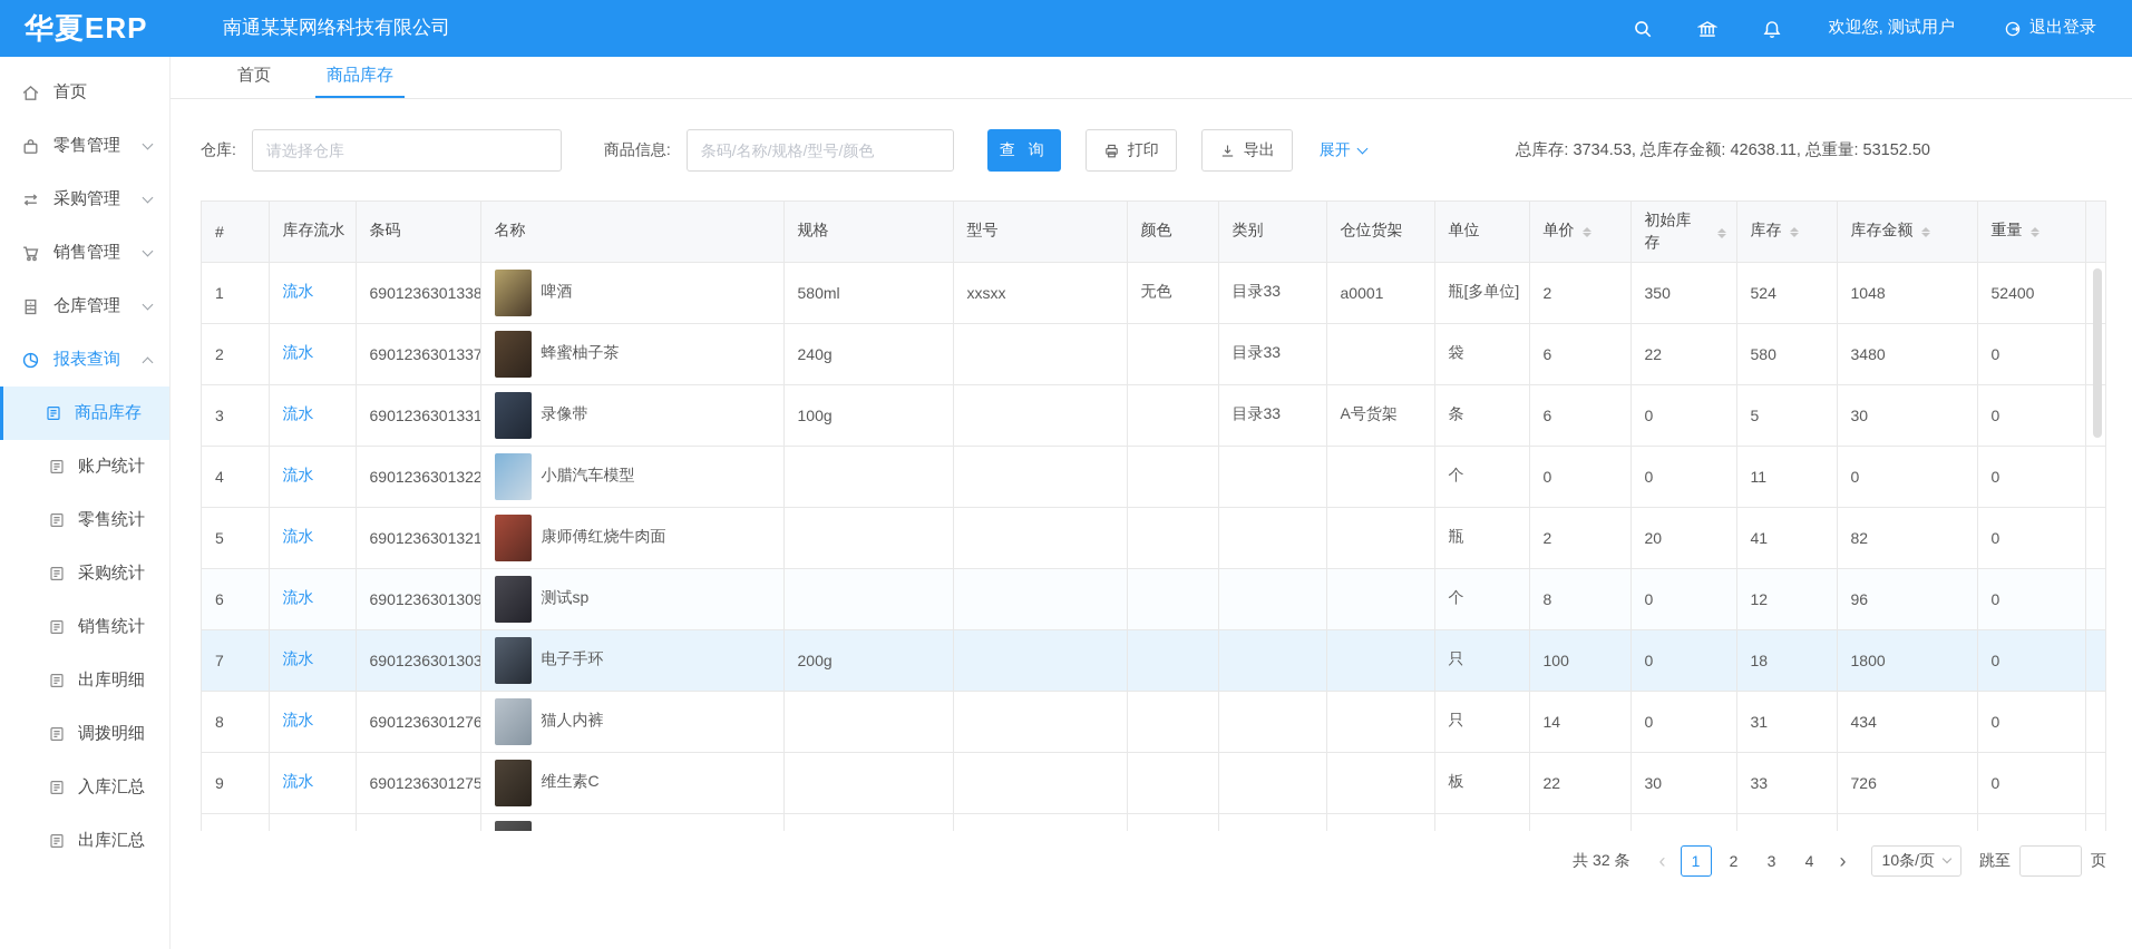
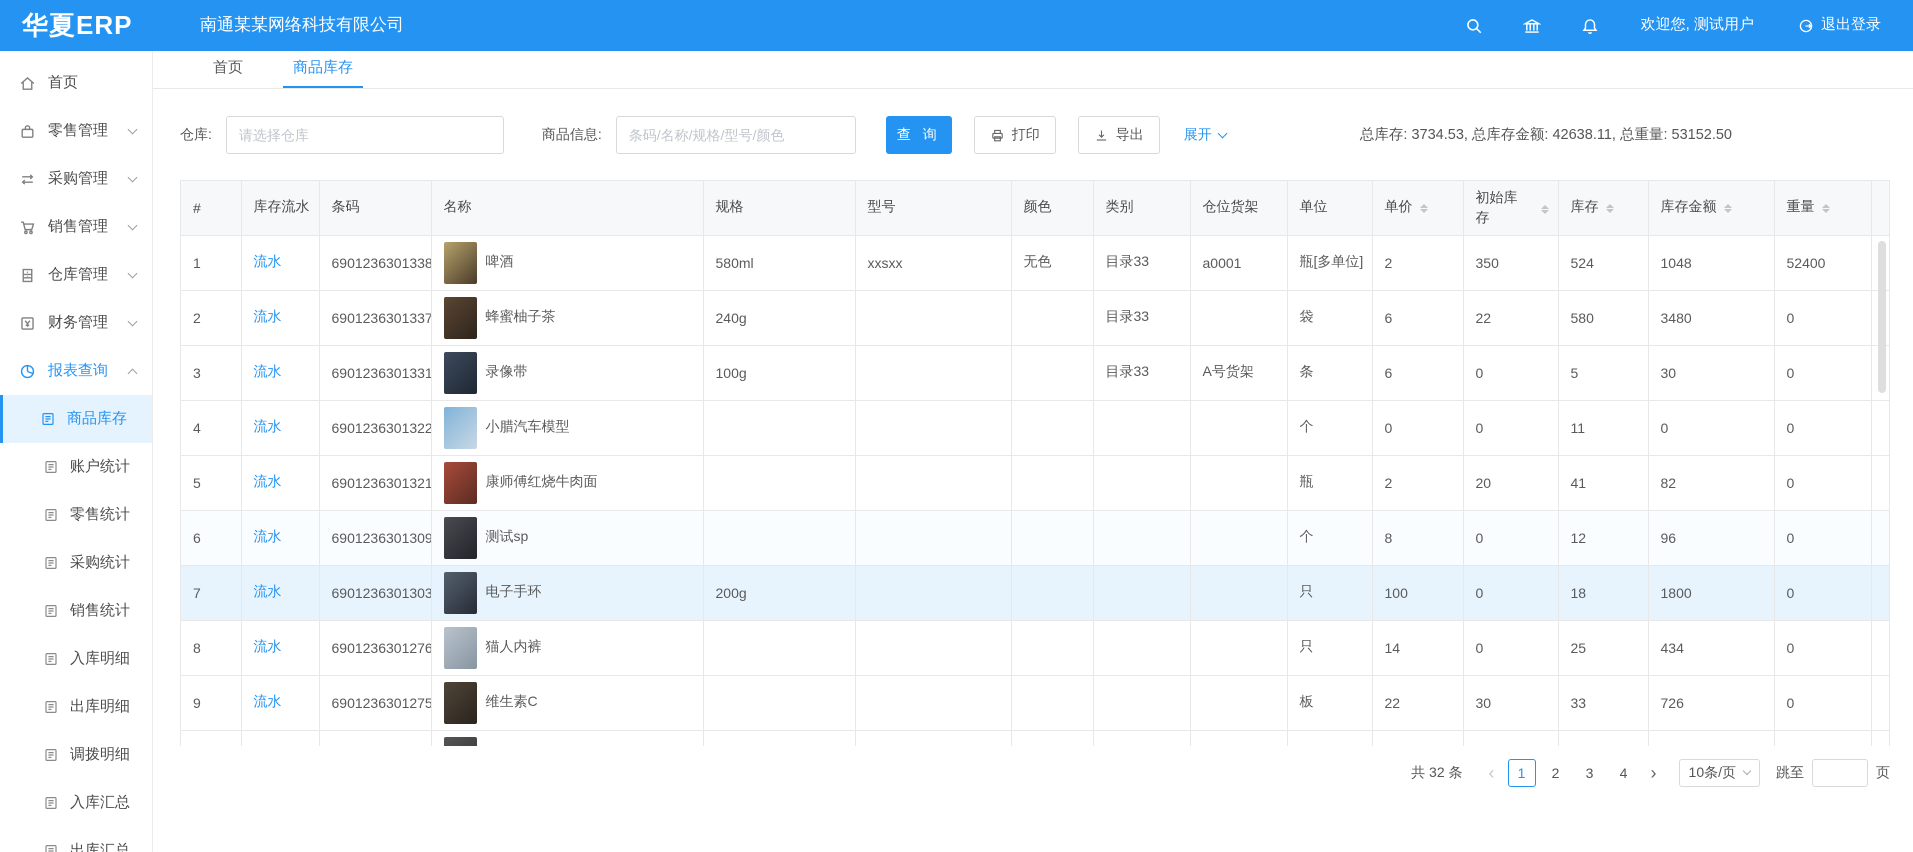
  华夏ERP
  南通某某网络科技有限公司
  欢迎您, 测试用户
  退出登录
  首页
  零售管理
  采购管理
  销售管理
  仓库管理
+ 财务管理
  报表查询
  商品库存
  账户统计
  零售统计
  采购统计
  销售统计
+ 入库明细
  出库明细
  调拨明细
  入库汇总
  出库汇总
  首页
  商品库存
  仓库:
  请选择仓库
  商品信息:
  条码/名称/规格/型号/颜色
  查 询
  打印
  导出
  展开
  总库存: 3734.53, 总库存金额: 42638.11, 总重量: 53152.50
  #	库存流水	条码	名称	规格	型号	颜色	类别	仓位货架	单位	单价	初始库存	库存	库存金额	重量
  1	流水	6901236301338	啤酒	580ml	xxsxx	无色	目录33	a0001	瓶[多单位]	2	350	524	1048	52400
  2	流水	6901236301337	蜂蜜柚子茶	240g			目录33		袋	6	22	580	3480	0
  3	流水	6901236301331	录像带	100g			目录33	A号货架	条	6	0	5	30	0
  4	流水	6901236301322	小腊汽车模型						个	0	0	11	0	0
  5	流水	6901236301321	康师傅红烧牛肉面						瓶	2	20	41	82	0
  6	流水	6901236301309	测试sp						个	8	0	12	96	0
  7	流水	6901236301303	电子手环	200g					只	100	0	18	1800	0
- 8	流水	6901236301276	猫人内裤						只	14	0	31	434	0
+ 8	流水	6901236301276	猫人内裤						只	14	0	25	434	0
  9	流水	6901236301275	维生素C						板	22	30	33	726	0
  共 32 条
  ‹
  1
  2
  3
  4
  ›
  10条/页
  跳至
  页
